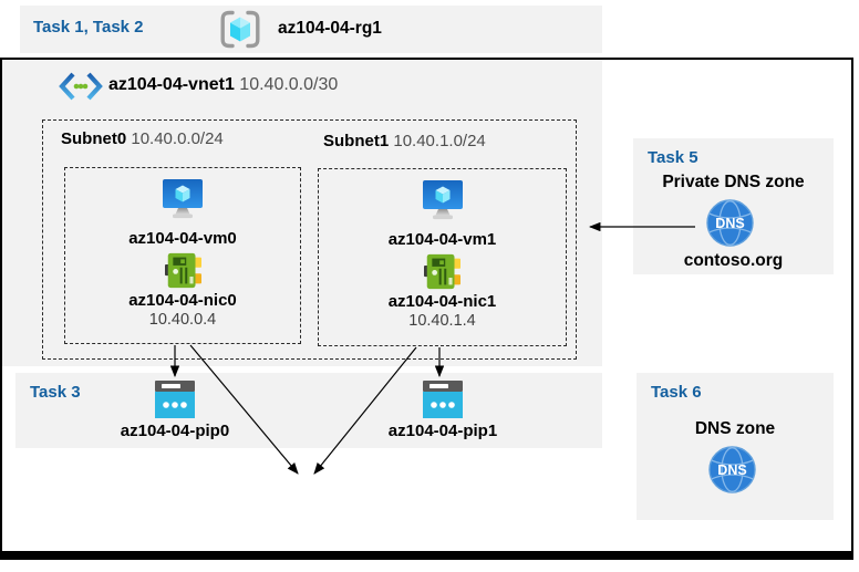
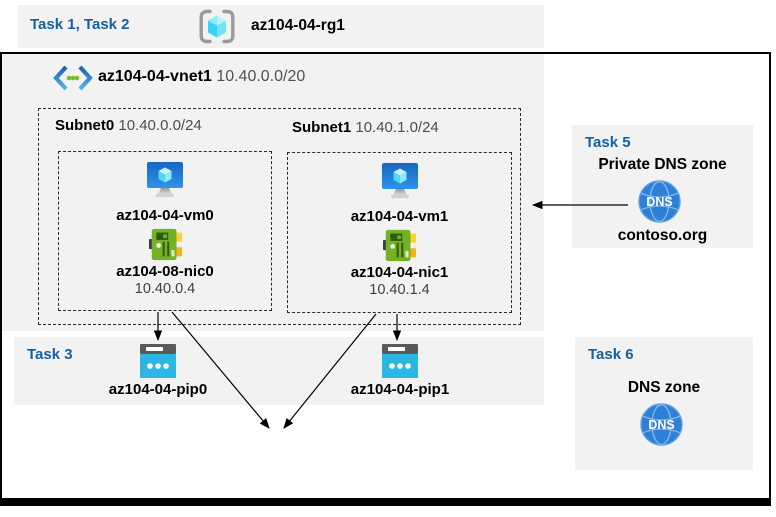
  Task 1, Task 2
  az104-04-rg1
- az104-04-vnet1 10.40.0.0/30
+ az104-04-vnet1 10.40.0.0/20
  Subnet0 10.40.0.0/24
  Subnet1 10.40.1.0/24
  az104-04-vm0
- az104-04-nic0
+ az104-08-nic0
  10.40.0.4
  az104-04-vm1
  az104-04-nic1
  10.40.1.4
  Task 3
  az104-04-pip0
  az104-04-pip1
  Task 5
  Private DNS zone
  DNS
  contoso.org
  Task 6
  DNS zone
  DNS
